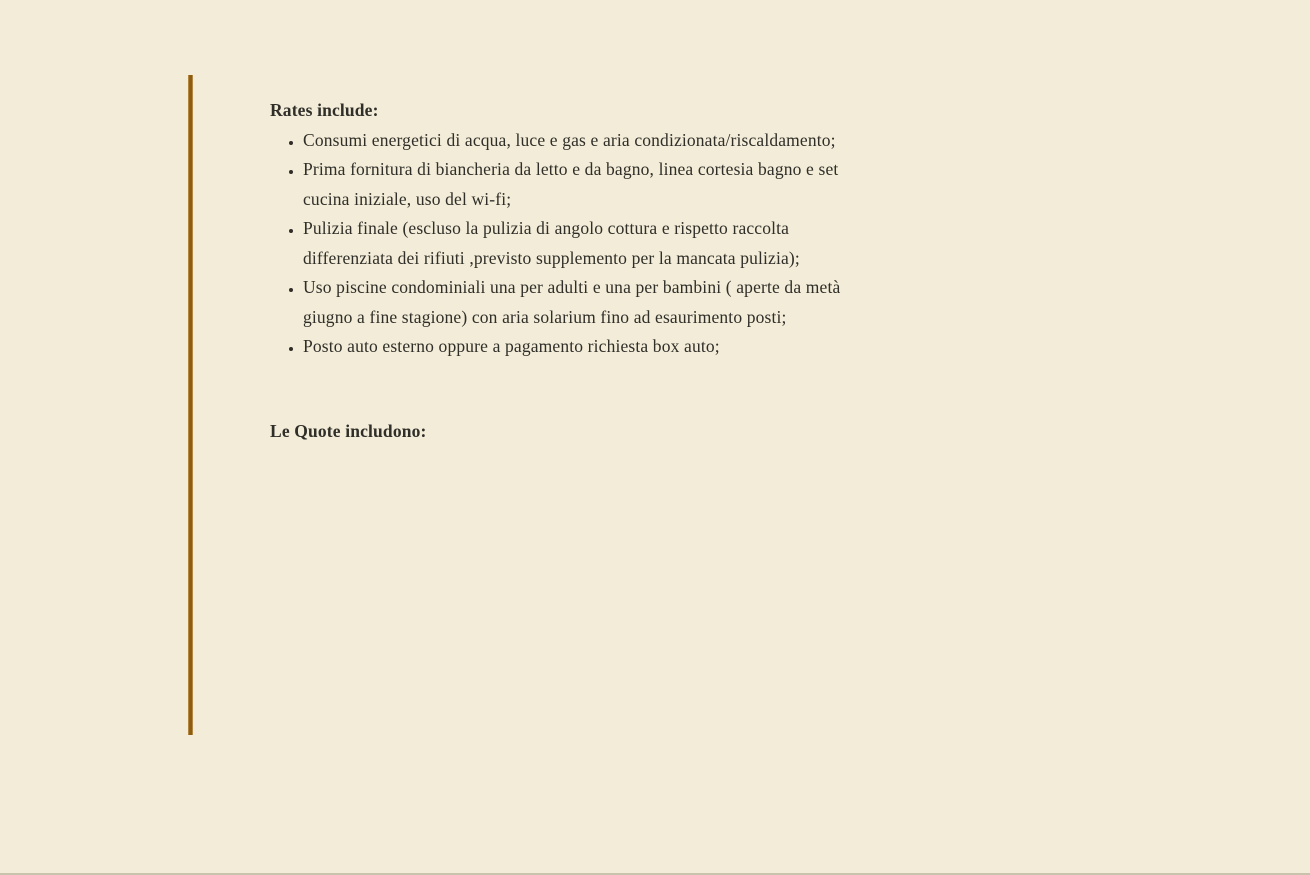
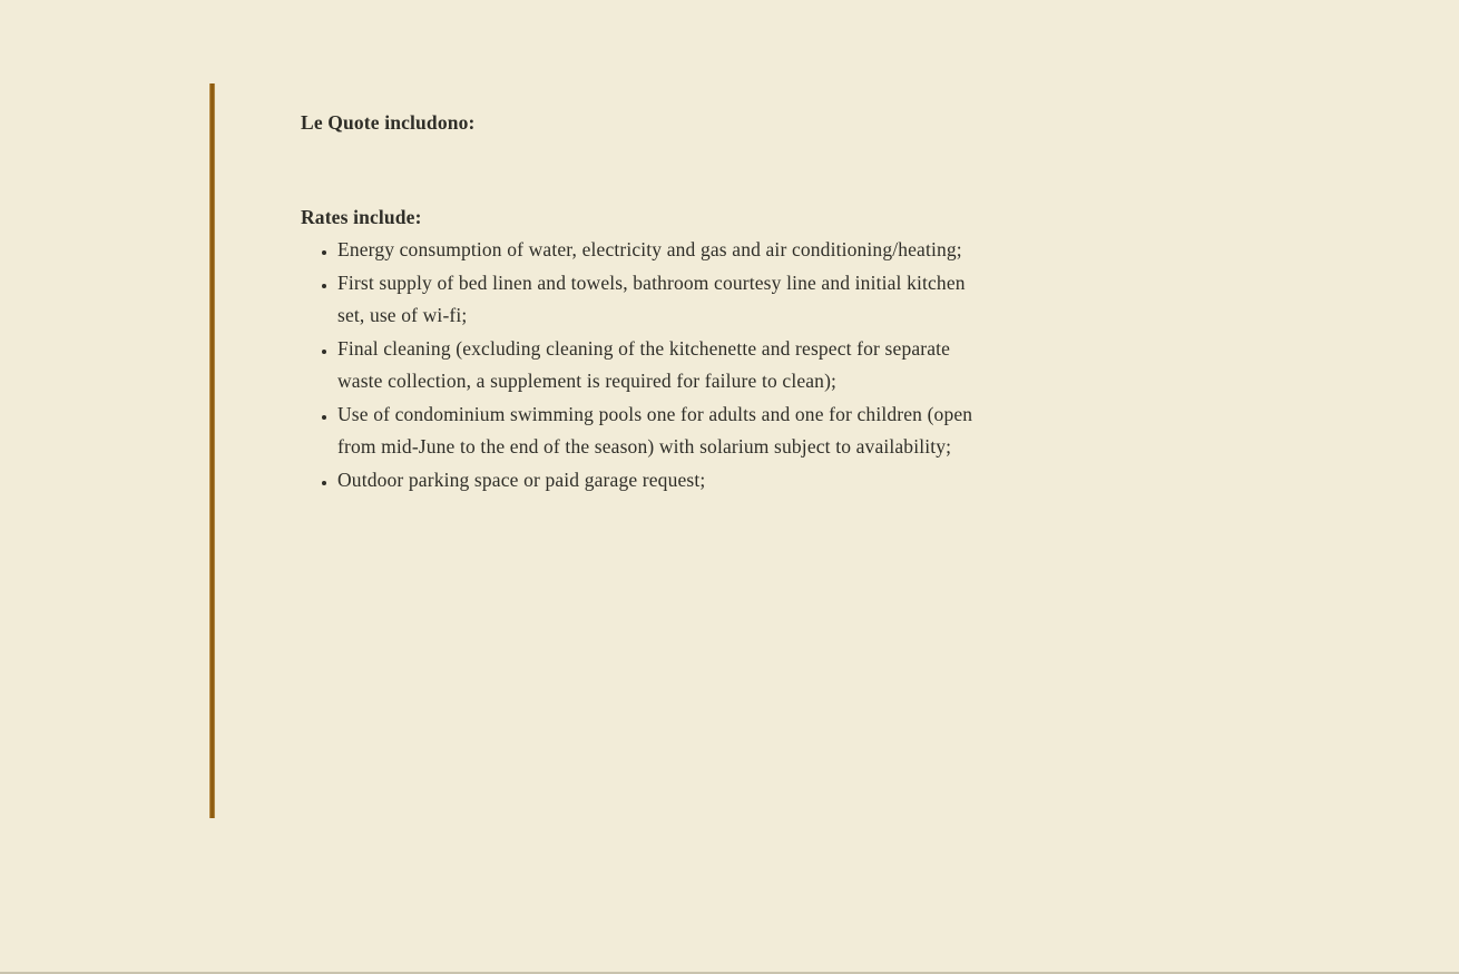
- Rates include:
+ Le Quote includono:
- Consumi energetici di acqua, luce e gas e aria condizionata/riscaldamento;
- Prima fornitura di biancheria da letto e da bagno, linea cortesia bagno e set
- cucina iniziale, uso del wi-fi;
- Pulizia finale (escluso la pulizia di angolo cottura e rispetto raccolta
- differenziata dei rifiuti ,previsto supplemento per la mancata pulizia);
- Uso piscine condominiali una per adulti e una per bambini ( aperte da metà
- giugno a fine stagione) con aria solarium fino ad esaurimento posti;
- Posto auto esterno oppure a pagamento richiesta box auto;
- Le Quote includono:
+ Rates include:
+ Energy consumption of water, electricity and gas and air conditioning/heating;
+ First supply of bed linen and towels, bathroom courtesy line and initial kitchen
+ set, use of wi-fi;
+ Final cleaning (excluding cleaning of the kitchenette and respect for separate
+ waste collection, a supplement is required for failure to clean);
+ Use of condominium swimming pools one for adults and one for children (open
+ from mid-June to the end of the season) with solarium subject to availability;
+ Outdoor parking space or paid garage request;
